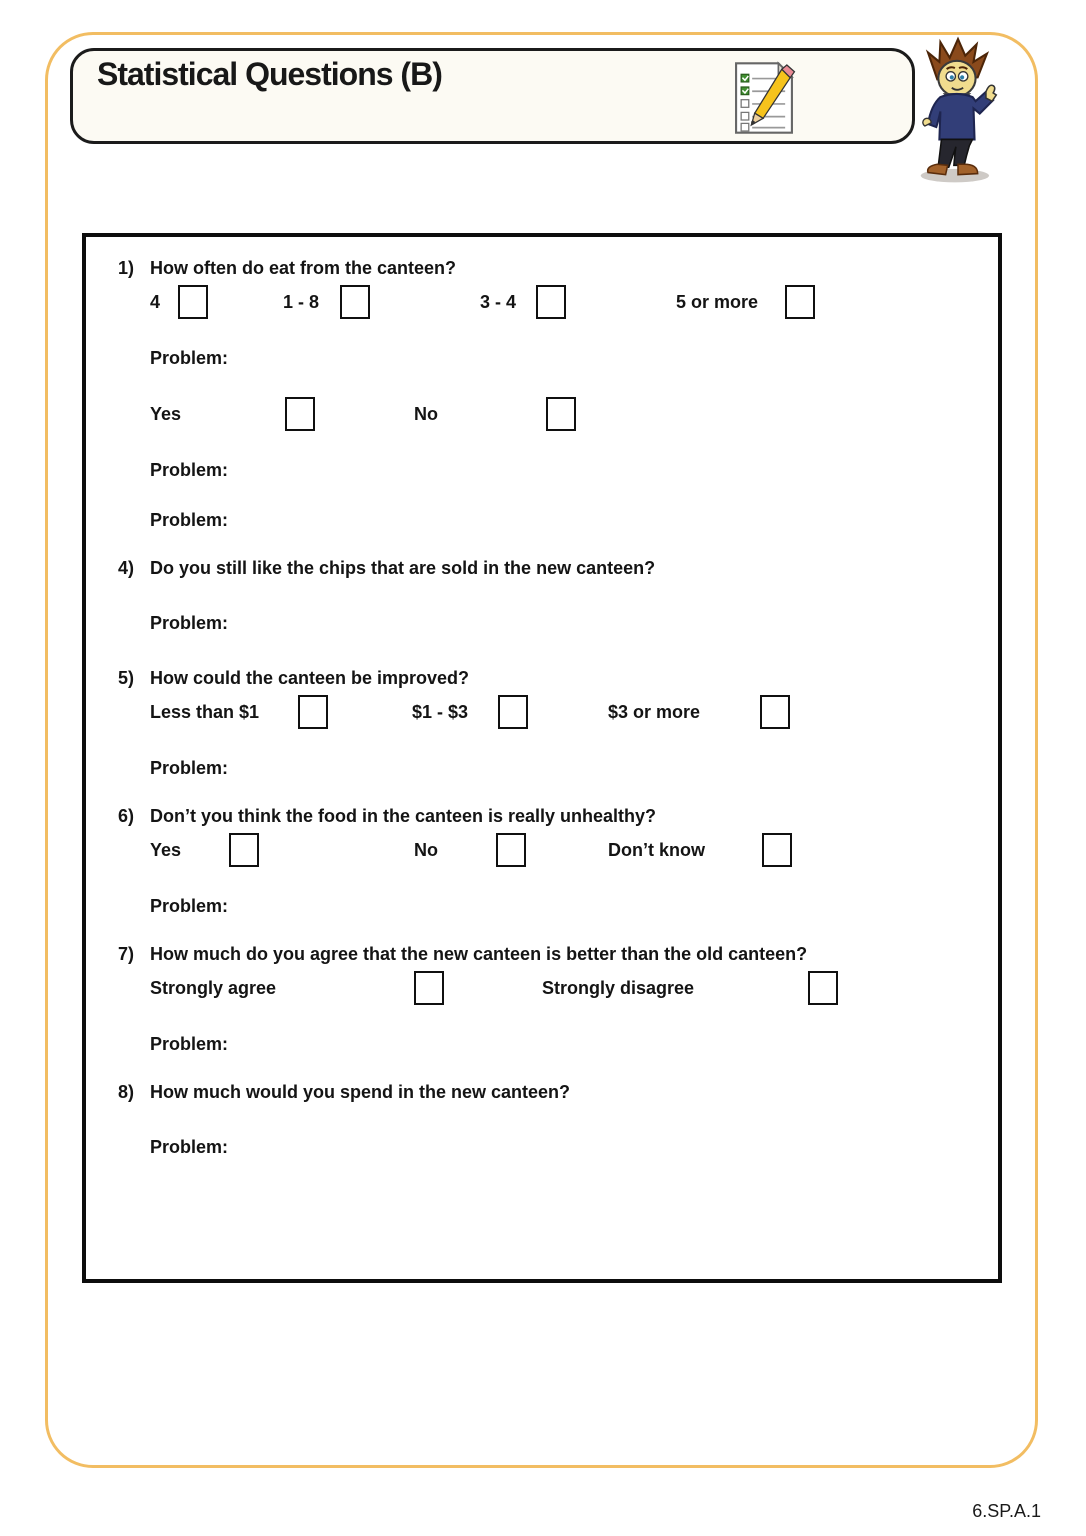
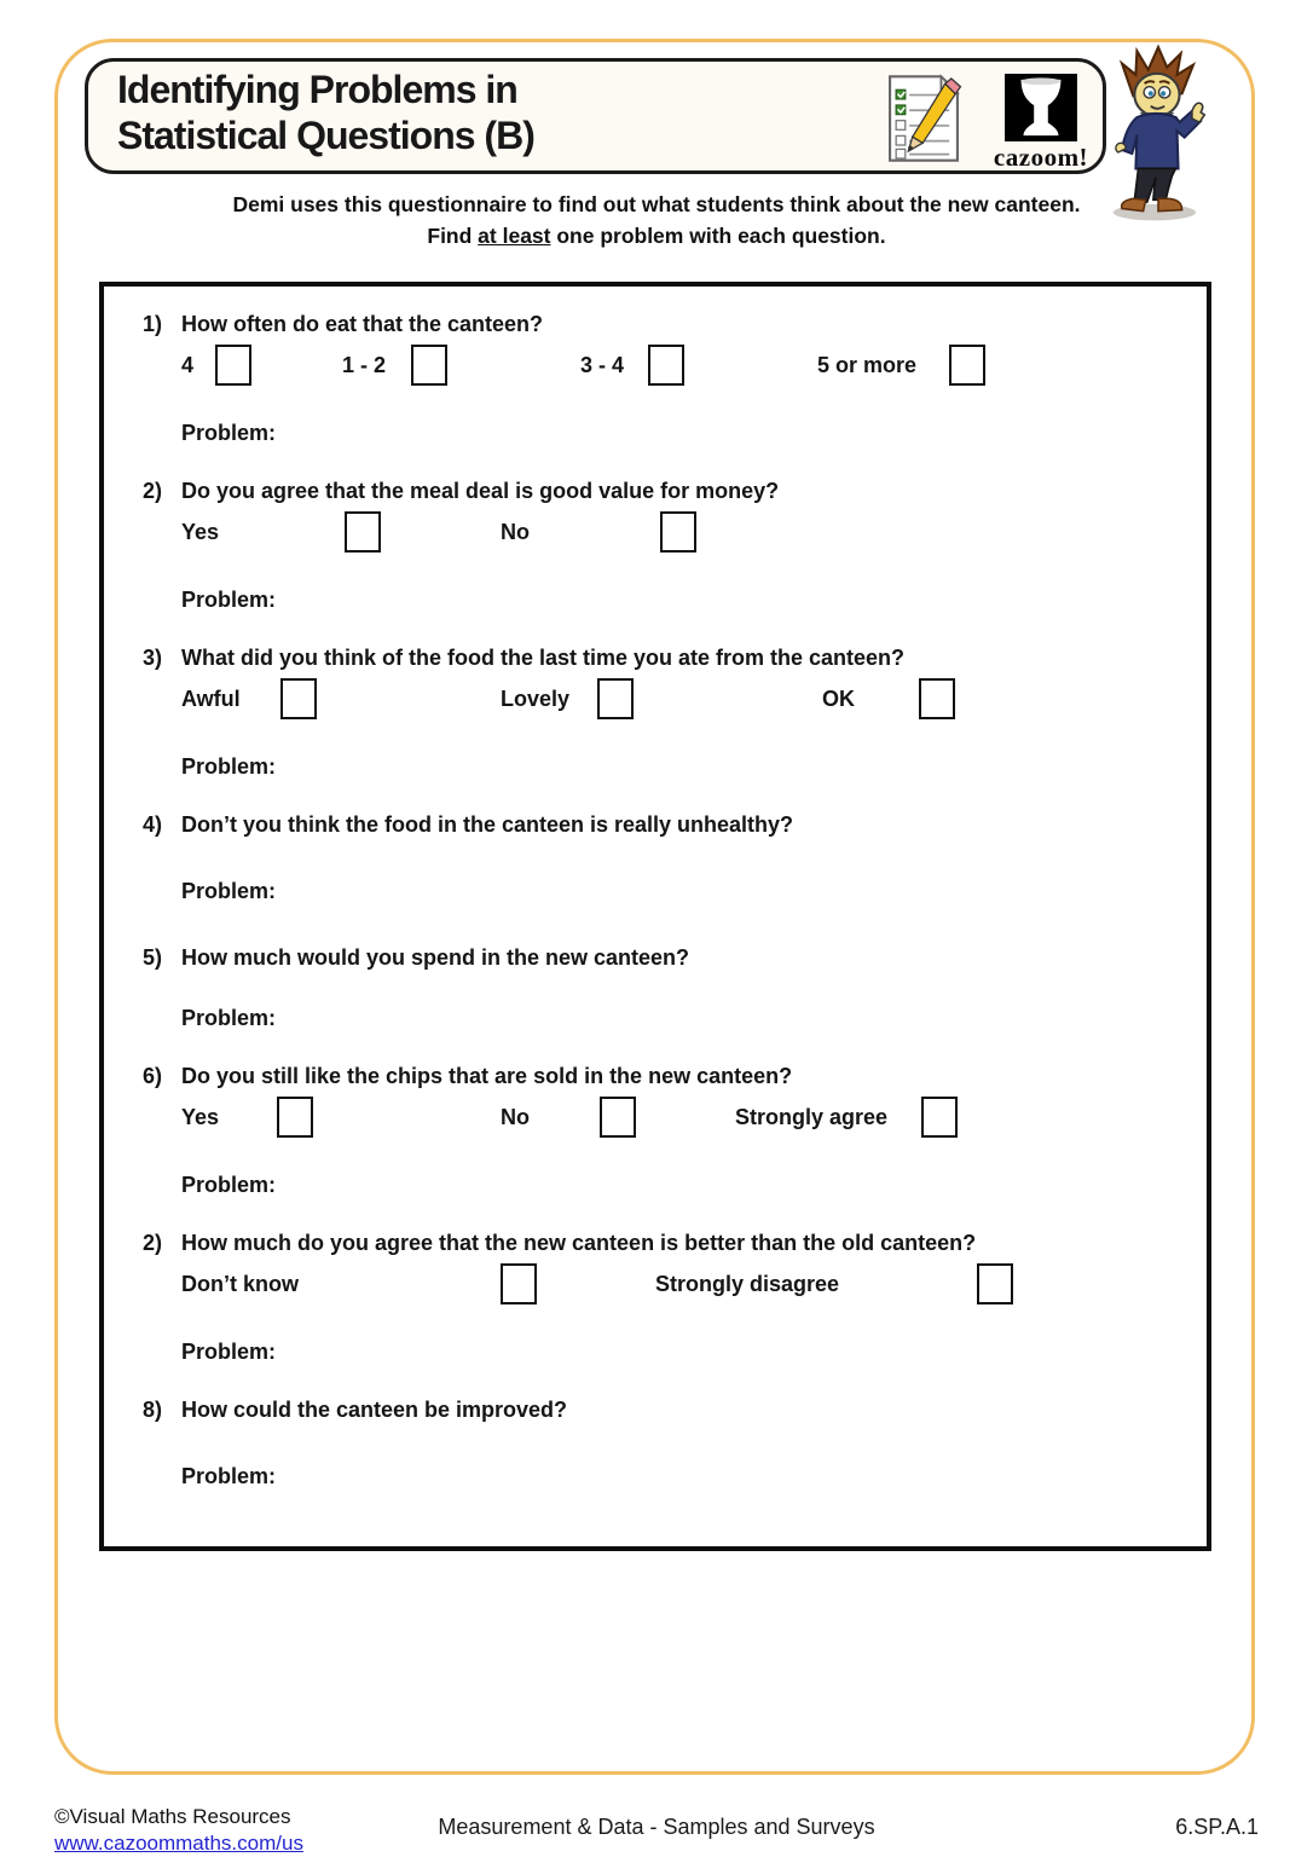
+ Identifying Problems in
  Statistical Questions (B)
+ cazoom!
+ Demi uses this questionnaire to find out what students think about the new canteen.
+ Find at least one problem with each question.
- 1) How often do eat from the canteen?
+ 1) How often do eat that the canteen?
  4
- 1 - 8
+ 1 - 2
  3 - 4
  5 or more
  Problem:
+ 2) Do you agree that the meal deal is good value for money?
  Yes
  No
  Problem:
+ 3) What did you think of the food the last time you ate from the canteen?
+ Awful
+ Lovely
+ OK
  Problem:
- 4) Do you still like the chips that are sold in the new canteen?
+ 4) Don’t you think the food in the canteen is really unhealthy?
  Problem:
- 5) How could the canteen be improved?
+ 5) How much would you spend in the new canteen?
- Less than $1
- $1 - $3
- $3 or more
  Problem:
- 6) Don’t you think the food in the canteen is really unhealthy?
+ 6) Do you still like the chips that are sold in the new canteen?
  Yes
  No
- Don’t know
+ Strongly agree
  Problem:
- 7) How much do you agree that the new canteen is better than the old canteen?
+ 2) How much do you agree that the new canteen is better than the old canteen?
- Strongly agree
+ Don’t know
  Strongly disagree
  Problem:
- 8) How much would you spend in the new canteen?
+ 8) How could the canteen be improved?
  Problem:
+ ©Visual Maths Resources
+ www.cazoommaths.com/us
+ Measurement & Data - Samples and Surveys
  6.SP.A.1
